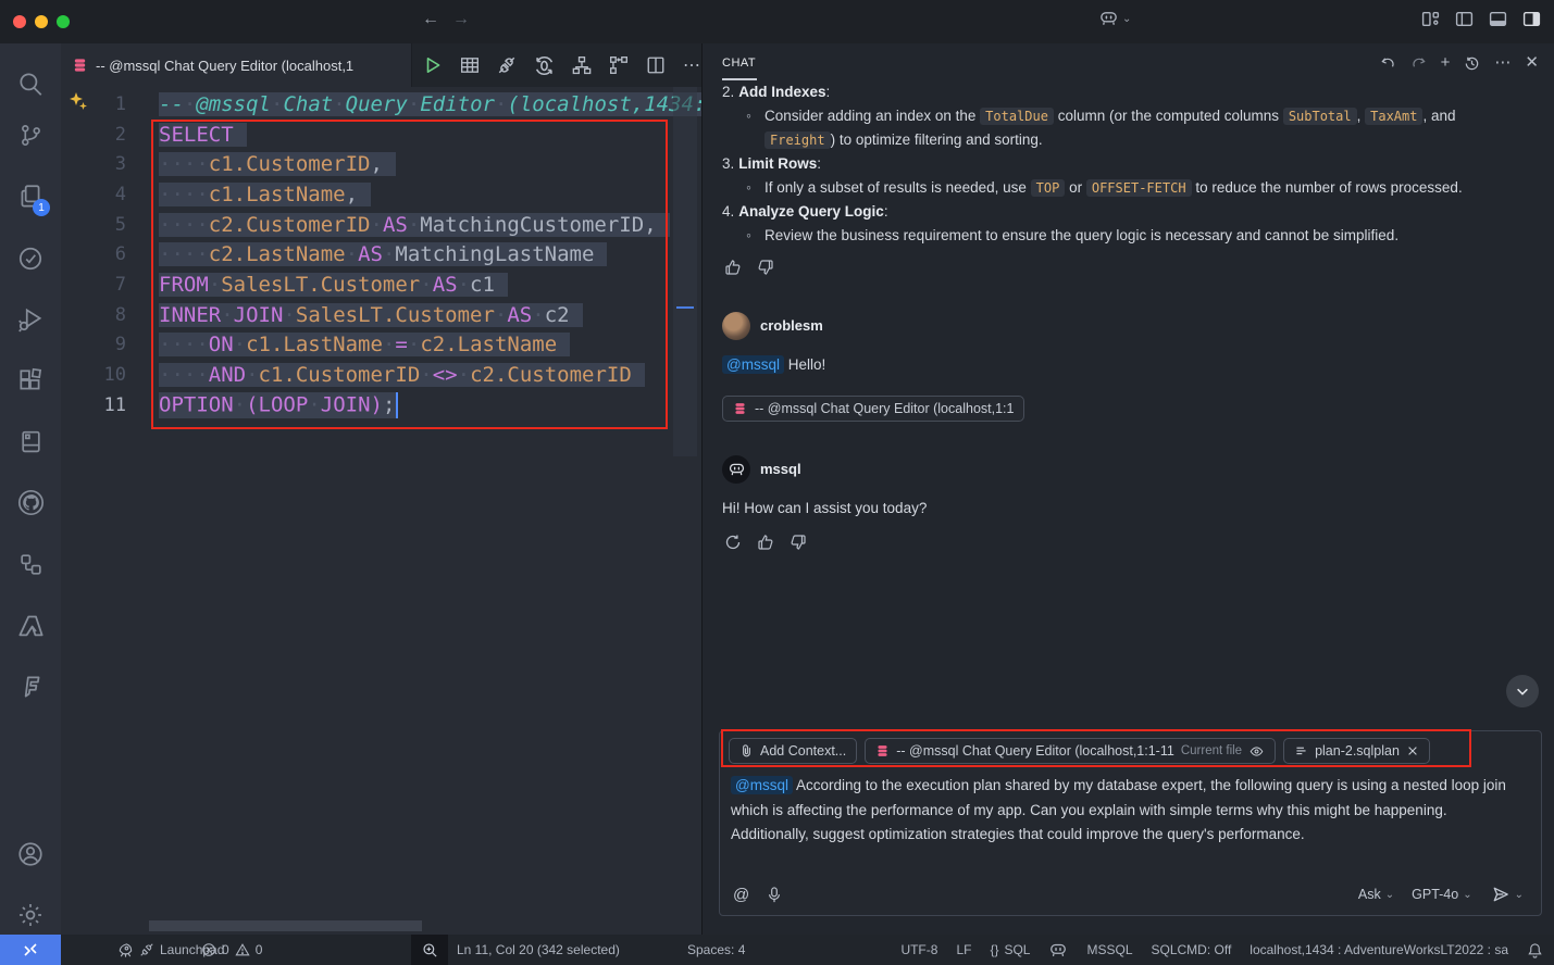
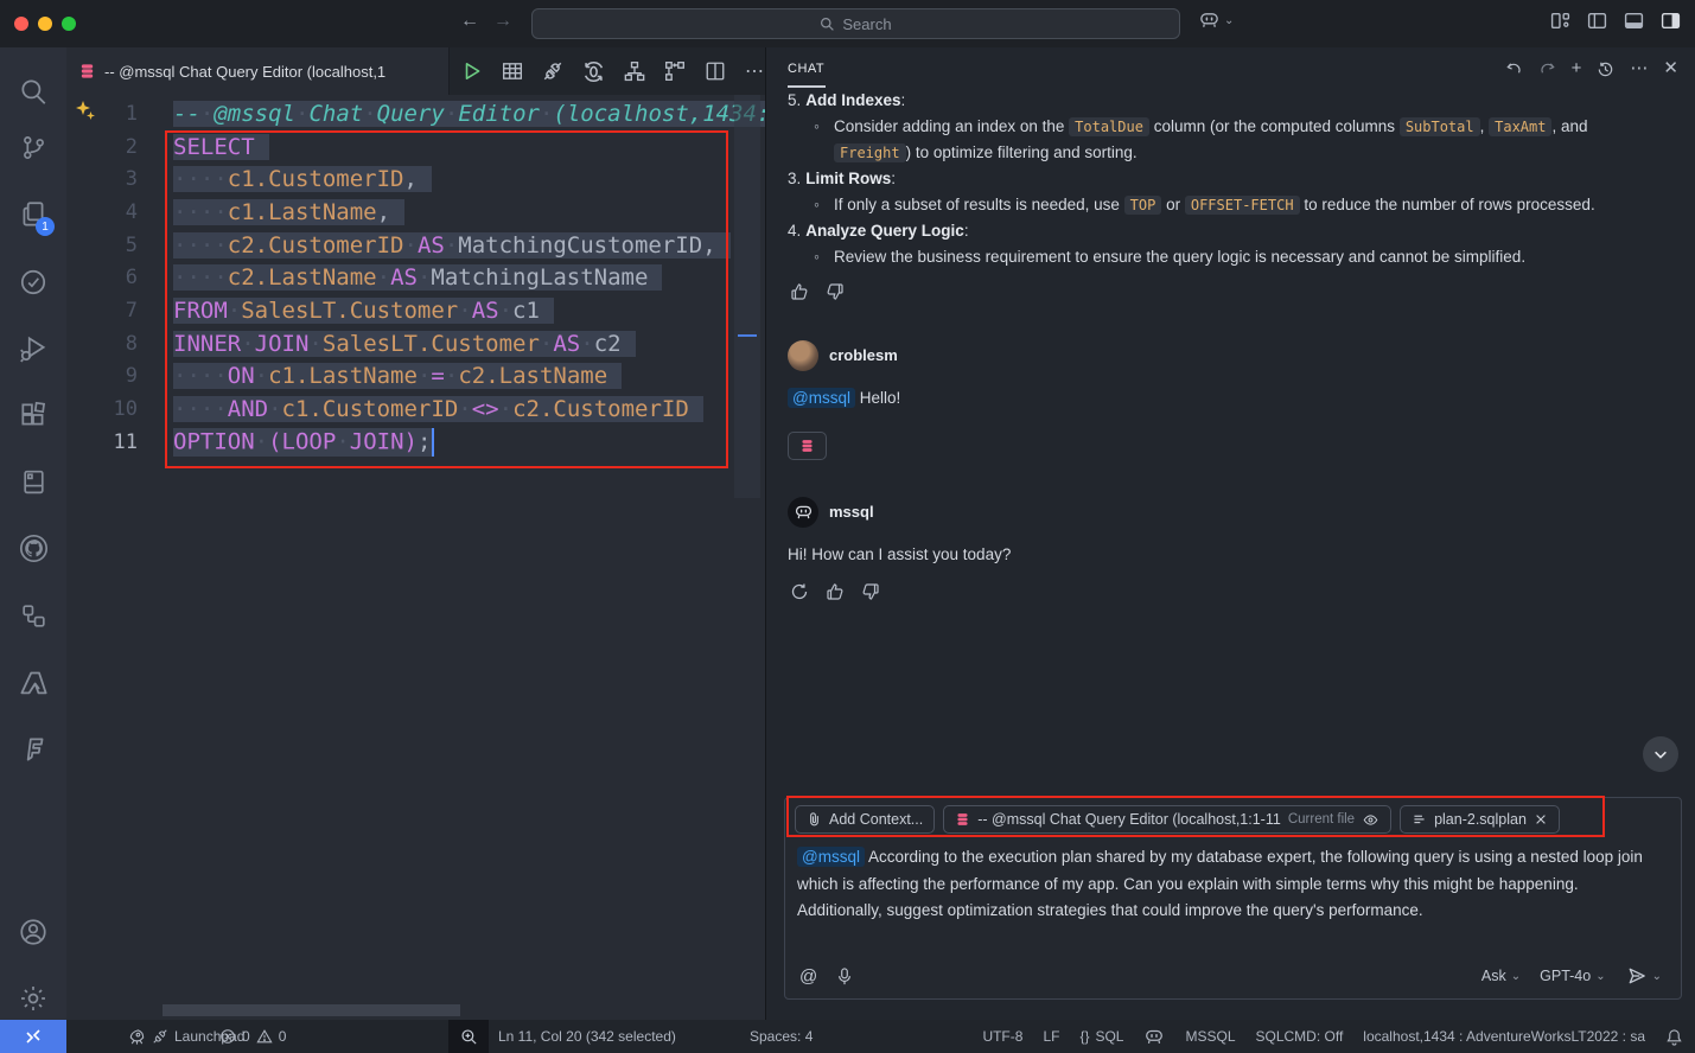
  ←
  →
+ Search
  ⌄
  1
  -- @mssql Chat Query Editor (localhost,1
  ⋯
  1
  2
  SELECT
  3
  ····c1.CustomerID,
  4
  ····c1.LastName,
  5
  ····c2.CustomerID·AS·MatchingCustomerID,
  6
  ····c2.LastName·AS·MatchingLastName
  7
  FROM·SalesLT.Customer·AS·c1
  8
  INNER·JOIN·SalesLT.Customer·AS·c2
  9
  ····ON·c1.LastName·=·c2.LastName
  10
  ····AND·c1.CustomerID·<>·c2.CustomerID
  11
  OPTION (LOOP JOIN);
  CHAT
  +
  ⋯
  ✕
- 2. Add Indexes:
+ 5. Add Indexes:
  ◦
  Consider adding an index on the TotalDue column (or the computed columns SubTotal , TaxAmt , and Freight ) to optimize filtering and sorting.
  3. Limit Rows:
  ◦
  If only a subset of results is needed, use TOP or OFFSET-FETCH to reduce the number of rows processed.
  4. Analyze Query Logic:
  ◦
  Review the business requirement to ensure the query logic is necessary and cannot be simplified.
  croblesm
  @mssql Hello!
- -- @mssql Chat Query Editor (localhost,1:1
  mssql
  Hi! How can I assist you today?
  Add Context...
  -- @mssql Chat Query Editor (localhost,1:1-11
  Current file
  plan-2.sqlplan
  @mssql According to the execution plan shared by my database expert, the following query is using a nested loop join which is affecting the performance of my app. Can you explain with simple terms why this might be happening. Additionally, suggest optimization strategies that could improve the query's performance.
  @
  Ask
  ⌄
  GPT-4o
  ⌄
  ⌄
  Launchpad
  0
  0
  Ln 11, Col 20 (342 selected)
  Spaces: 4
  UTF-8
  LF
  {}
  SQL
  MSSQL
  SQLCMD: Off
  localhost,1434 : AdventureWorksLT2022 : sa
